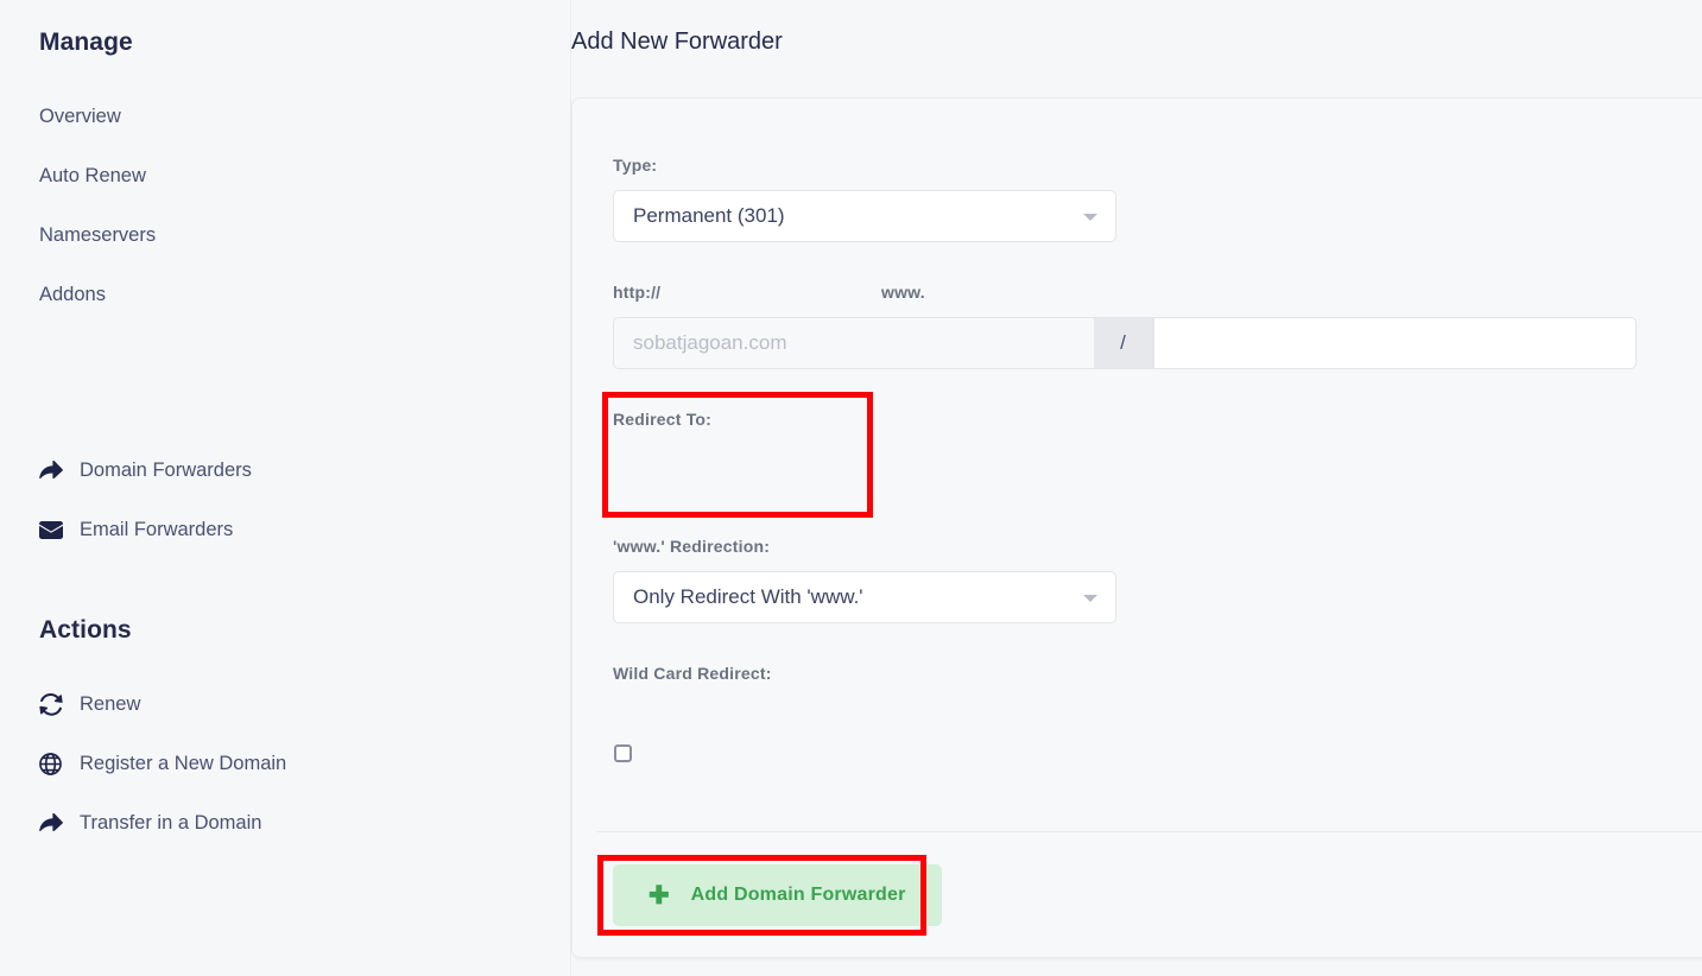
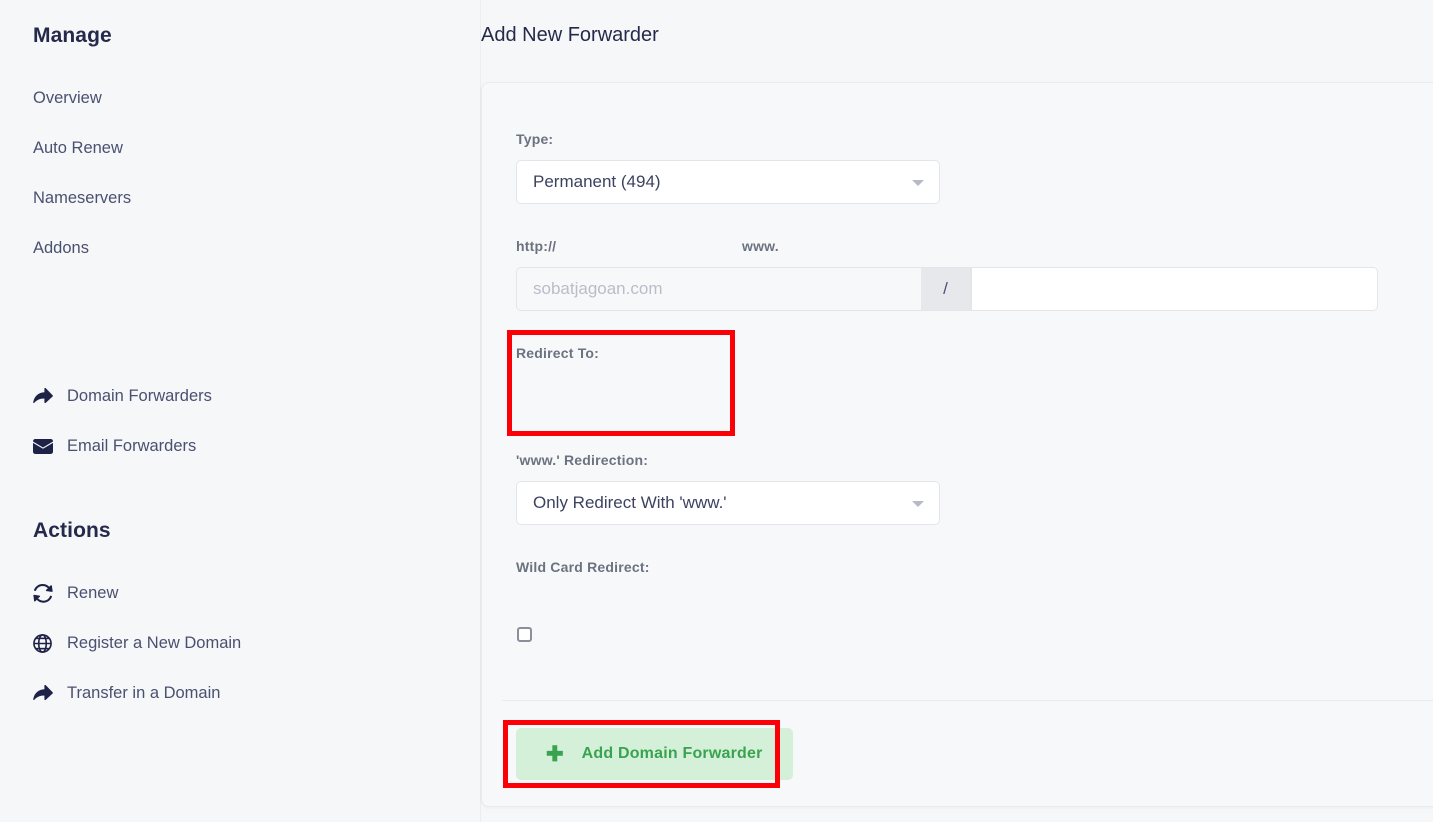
  Manage
  Overview
  Auto Renew
  Nameservers
  Addons
  Domain Forwarders
  Email Forwarders
  Actions
  Renew
  Register a New Domain
  Transfer in a Domain
  Add New Forwarder
  Type:
- Permanent (301)
+ Permanent (494)
  http://
  www.
  sobatjagoan.com
  /
  Redirect To:
  'www.' Redirection:
  Only Redirect With 'www.'
  Wild Card Redirect:
  ✚
  Add Domain Forwarder
